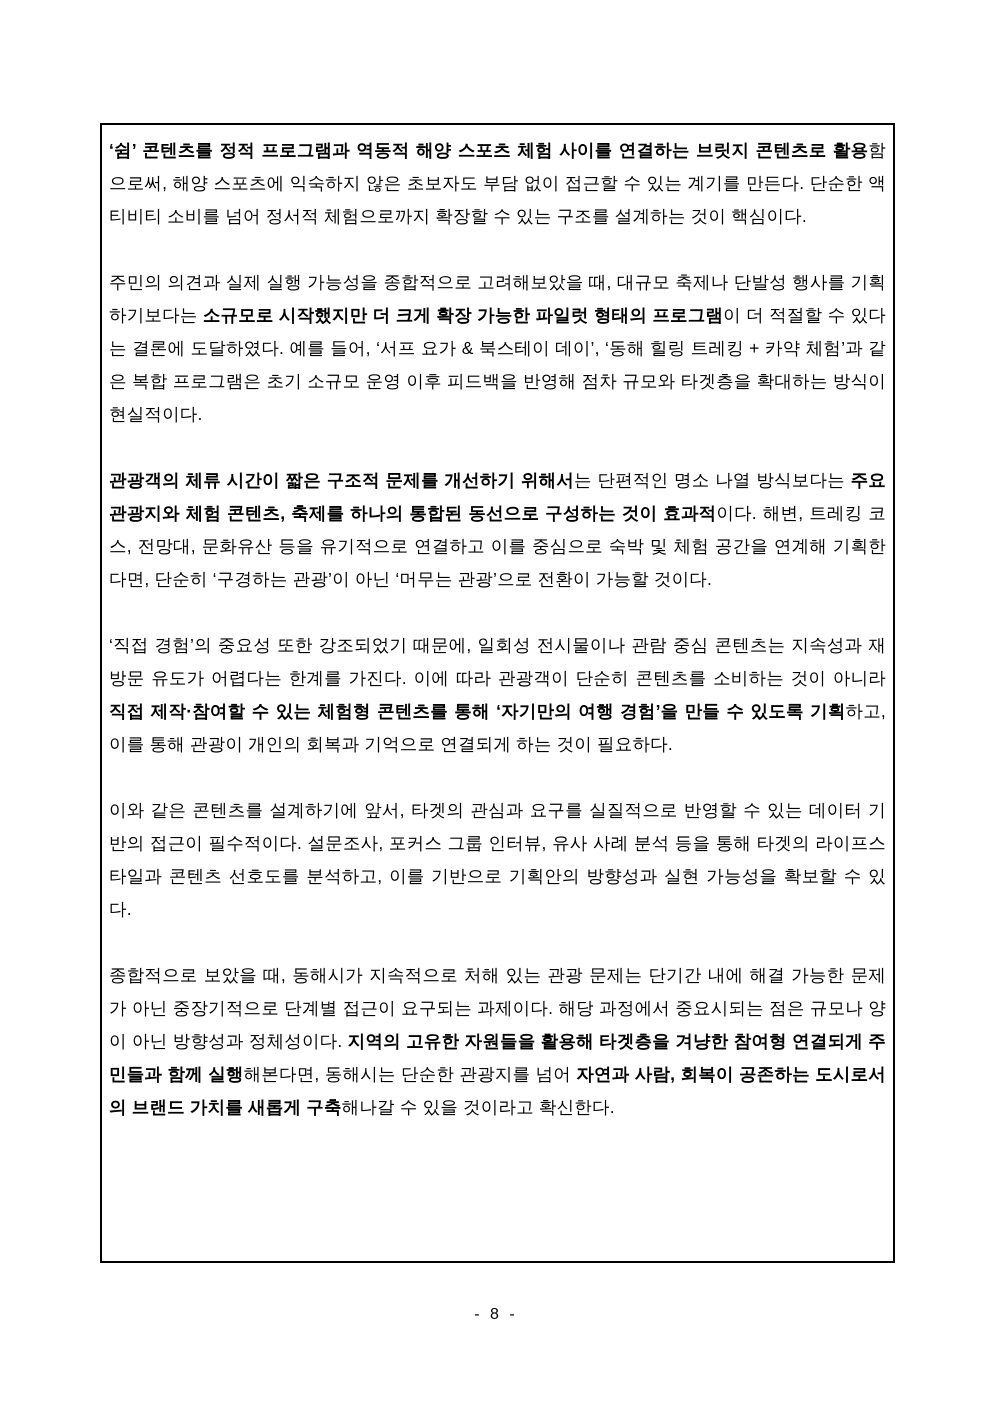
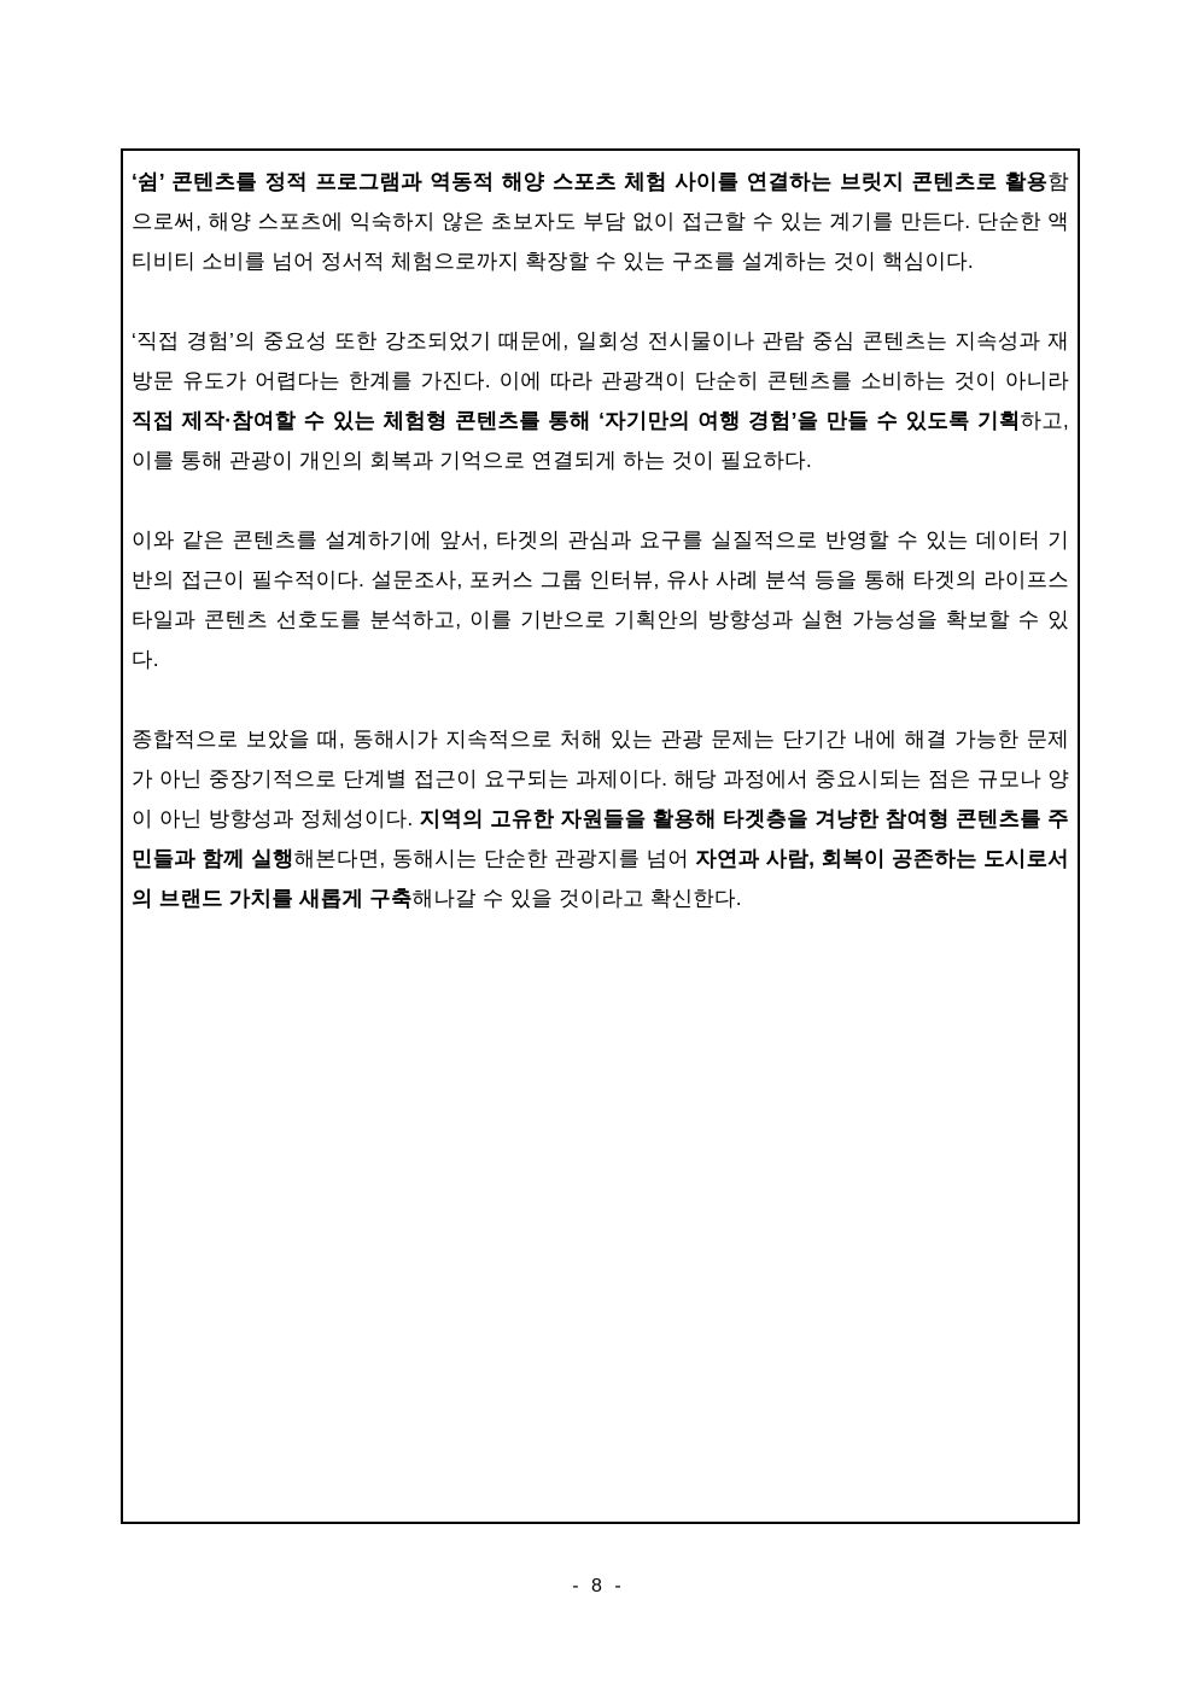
  ‘쉼’ 콘텐츠를 정적 프로그램과 역동적 해양 스포츠 체험 사이를 연결하는 브릿지 콘텐츠로 활용함으로써, 해양 스포츠에 익숙하지 않은 초보자도 부담 없이 접근할 수 있는 계기를 만든다. 단순한 액티비티 소비를 넘어 정서적 체험으로까지 확장할 수 있는 구조를 설계하는 것이 핵심이다.
- 주민의 의견과 실제 실행 가능성을 종합적으로 고려해보았을 때, 대규모 축제나 단발성 행사를 기획하기보다는 소규모로 시작했지만 더 크게 확장 가능한 파일럿 형태의 프로그램이 더 적절할 수 있다는 결론에 도달하였다. 예를 들어, ‘서프 요가 & 북스테이 데이’, ‘동해 힐링 트레킹 + 카약 체험’과 같은 복합 프로그램은 초기 소규모 운영 이후 피드백을 반영해 점차 규모와 타겟층을 확대하는 방식이 현실적이다.
- 관광객의 체류 시간이 짧은 구조적 문제를 개선하기 위해서는 단편적인 명소 나열 방식보다는 주요 관광지와 체험 콘텐츠, 축제를 하나의 통합된 동선으로 구성하는 것이 효과적이다. 해변, 트레킹 코스, 전망대, 문화유산 등을 유기적으로 연결하고 이를 중심으로 숙박 및 체험 공간을 연계해 기획한다면, 단순히 ‘구경하는 관광’이 아닌 ‘머무는 관광’으로 전환이 가능할 것이다.
  ‘직접 경험’의 중요성 또한 강조되었기 때문에, 일회성 전시물이나 관람 중심 콘텐츠는 지속성과 재방문 유도가 어렵다는 한계를 가진다. 이에 따라 관광객이 단순히 콘텐츠를 소비하는 것이 아니라 직접 제작·참여할 수 있는 체험형 콘텐츠를 통해 ‘자기만의 여행 경험’을 만들 수 있도록 기획하고, 이를 통해 관광이 개인의 회복과 기억으로 연결되게 하는 것이 필요하다.
  이와 같은 콘텐츠를 설계하기에 앞서, 타겟의 관심과 요구를 실질적으로 반영할 수 있는 데이터 기반의 접근이 필수적이다. 설문조사, 포커스 그룹 인터뷰, 유사 사례 분석 등을 통해 타겟의 라이프스타일과 콘텐츠 선호도를 분석하고, 이를 기반으로 기획안의 방향성과 실현 가능성을 확보할 수 있다.
- 종합적으로 보았을 때, 동해시가 지속적으로 처해 있는 관광 문제는 단기간 내에 해결 가능한 문제가 아닌 중장기적으로 단계별 접근이 요구되는 과제이다. 해당 과정에서 중요시되는 점은 규모나 양이 아닌 방향성과 정체성이다. 지역의 고유한 자원들을 활용해 타겟층을 겨냥한 참여형 연결되게 주민들과 함께 실행해본다면, 동해시는 단순한 관광지를 넘어 자연과 사람, 회복이 공존하는 도시로서의 브랜드 가치를 새롭게 구축해나갈 수 있을 것이라고 확신한다.
+ 종합적으로 보았을 때, 동해시가 지속적으로 처해 있는 관광 문제는 단기간 내에 해결 가능한 문제가 아닌 중장기적으로 단계별 접근이 요구되는 과제이다. 해당 과정에서 중요시되는 점은 규모나 양이 아닌 방향성과 정체성이다. 지역의 고유한 자원들을 활용해 타겟층을 겨냥한 참여형 콘텐츠를 주민들과 함께 실행해본다면, 동해시는 단순한 관광지를 넘어 자연과 사람, 회복이 공존하는 도시로서의 브랜드 가치를 새롭게 구축해나갈 수 있을 것이라고 확신한다.
  - 8 -
